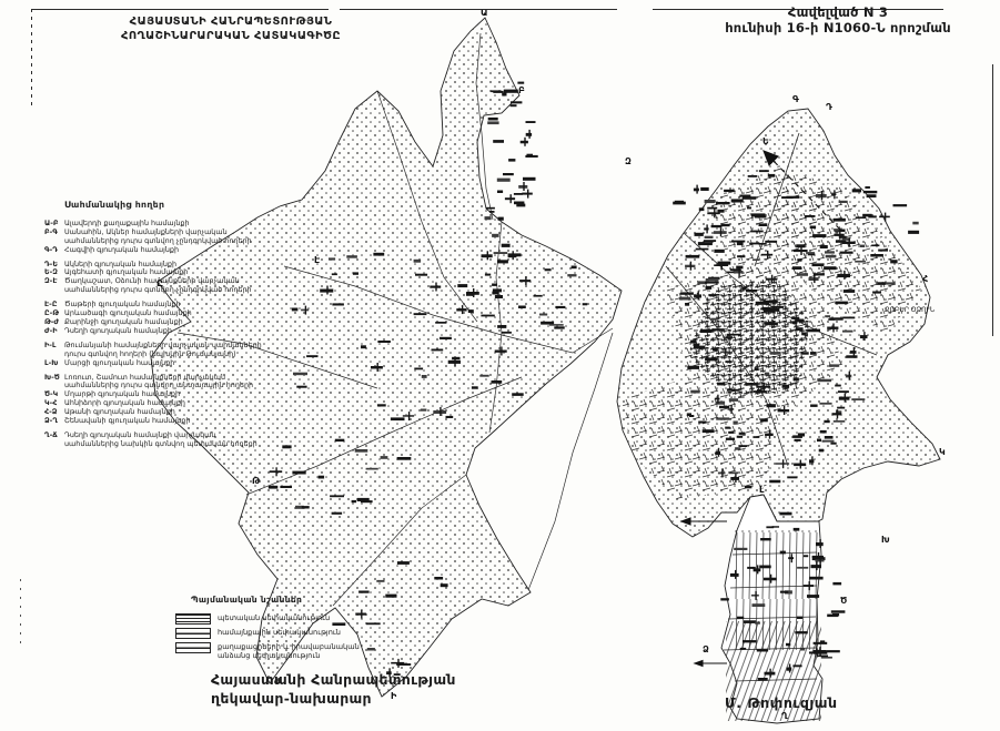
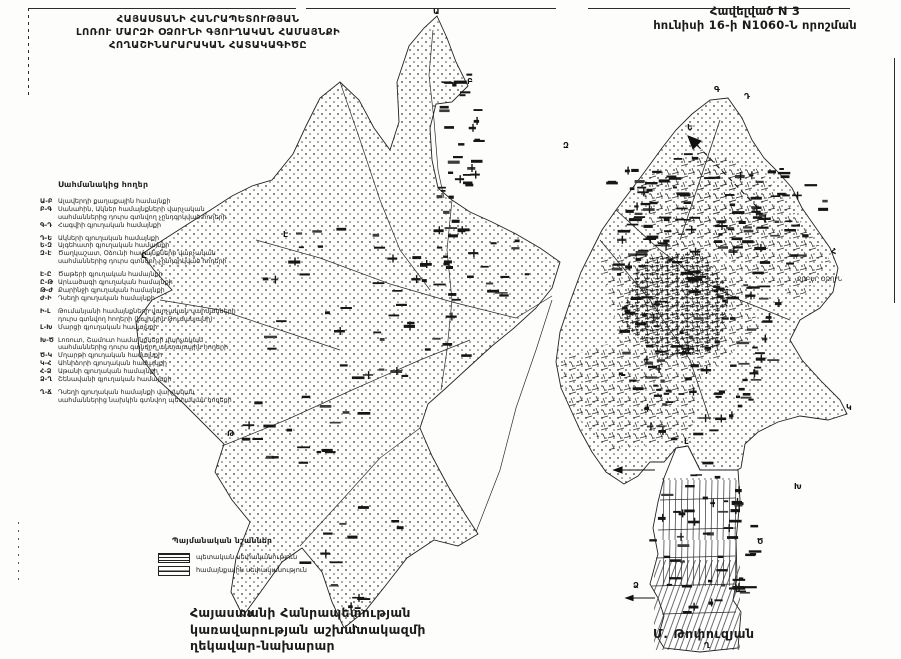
  Ա
  Բ
  Գ
  Դ
  Ե
  Զ
  Է
  Ը
  Թ
  Ժ
  Ի
  Լ
  Խ
  Ծ
  Կ
  Հ
  Ձ
  Ղ
  ՀԱՅԱՍՏԱՆԻ ՀԱՆՐԱՊԵՏՈՒԹՅԱՆ
+ ԼՈՌՈՒ ՄԱՐԶԻ ՕՁՈՒՆԻ ԳՅՈՒՂԱԿԱՆ ՀԱՄԱՅՆՔԻ
  ՀՈՂԱՇԻՆԱՐԱՐԱԿԱՆ ՀԱՏԱԿԱԳԻԾԸ
  Հավելված N 3
  հունիսի 16-ի N1060-Ն որոշման
  Սահմանակից հողեր
  Ա-Բ
  Ալավերդի քաղաքային համայնքի
  Բ-Գ
  Սանահին, Ակներ համայնքների վարչական
  սահմաններից դուրս գտնվող չընդգրկված հողերի
  Գ-Դ
  Հագվիի գյուղական համայնքի
  Դ-Ե
  Ակների գյուղական համայնքի
  Ե-Զ
  Այգեհատի գյուղական համայնքի
  Զ-Է
  Ծաղկաշատ, Օձունի համայնքների վարչական
  սահմաններից դուրս գտնվող չընդգրկված հողերի
  Է-Ը
  Ծաթերի գյուղական համայնքի
  Ը-Թ
  Արևածագի գյուղական համայնքի
  Թ-Ժ
  Քարինջի գյուղական համայնքի
  Ժ-Ի
  Դսեղի գյուղական համայնքի
  Ի-Լ
  Թումանյանի համայնքների վարչական սահմանների
  դուրս գտնվող հողերի (նախկին Թումանյանի)
  Լ-Խ
  Մարցի գյուղական համայնքի
  Խ-Ծ
  Լոռուտ, Շամուտ համայնքների վարչական
  սահմաններից դուրս գտնվող անտառային հողերի
  Ծ-Կ
  Մղարթի գյուղական համայնքի
  Կ-Հ
  Ահնիձորի գյուղական համայնքի
  Հ-Ձ
  Աթանի գյուղական համայնքի
  Ձ-Ղ
  Շենավանի գյուղական համայնքի
  Ղ-Ճ
  Դսեղի գյուղական համայնքի վարչական
  սահմաններից նախկին գտնվող պետական հողերի
  Պայմանական նշաններ
  պետական սեփականություն
  համայնքային սեփականություն
- քաղաքացիների և իրավաբանական
- անձանց սեփականություն
  Հայաստանի Հանրապետության
+ կառավարության աշխատակազմի
  ղեկավար-նախարար
  Մ. Թոփուզյան
